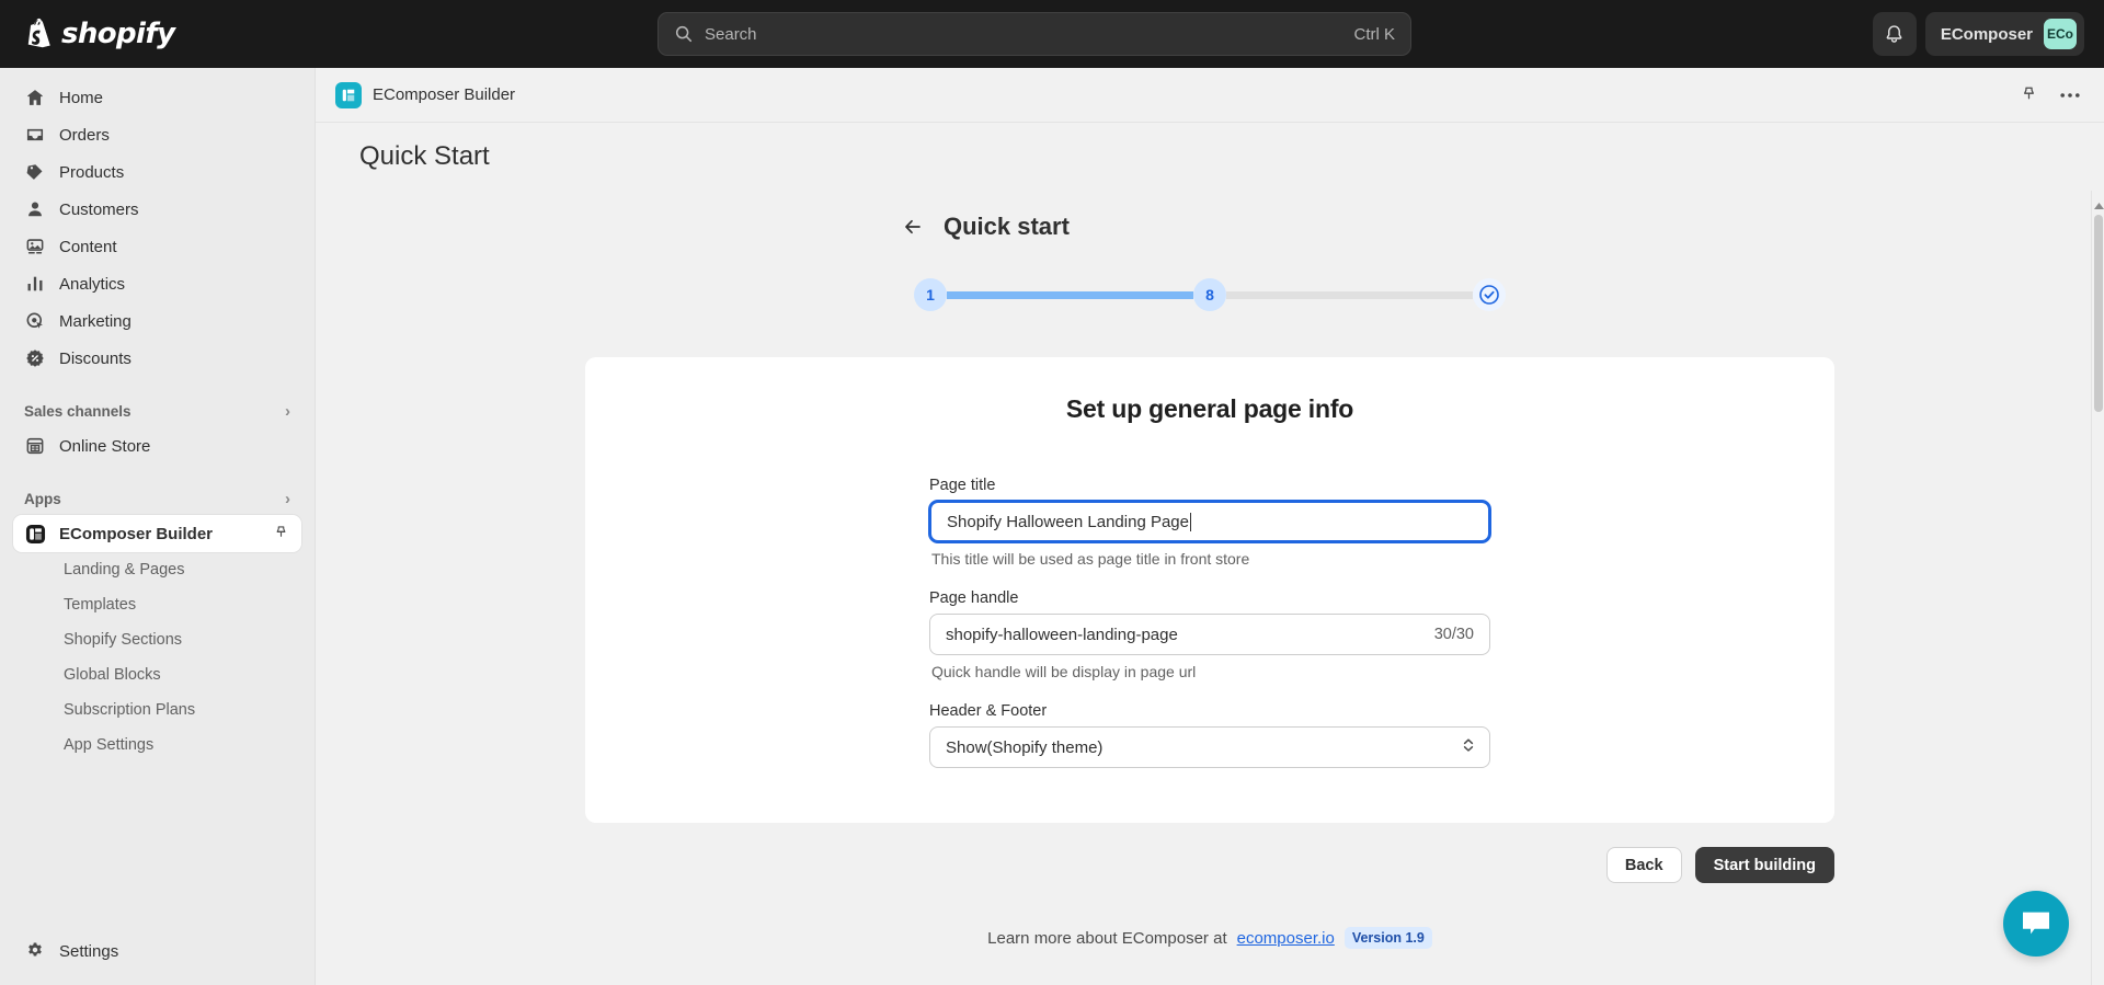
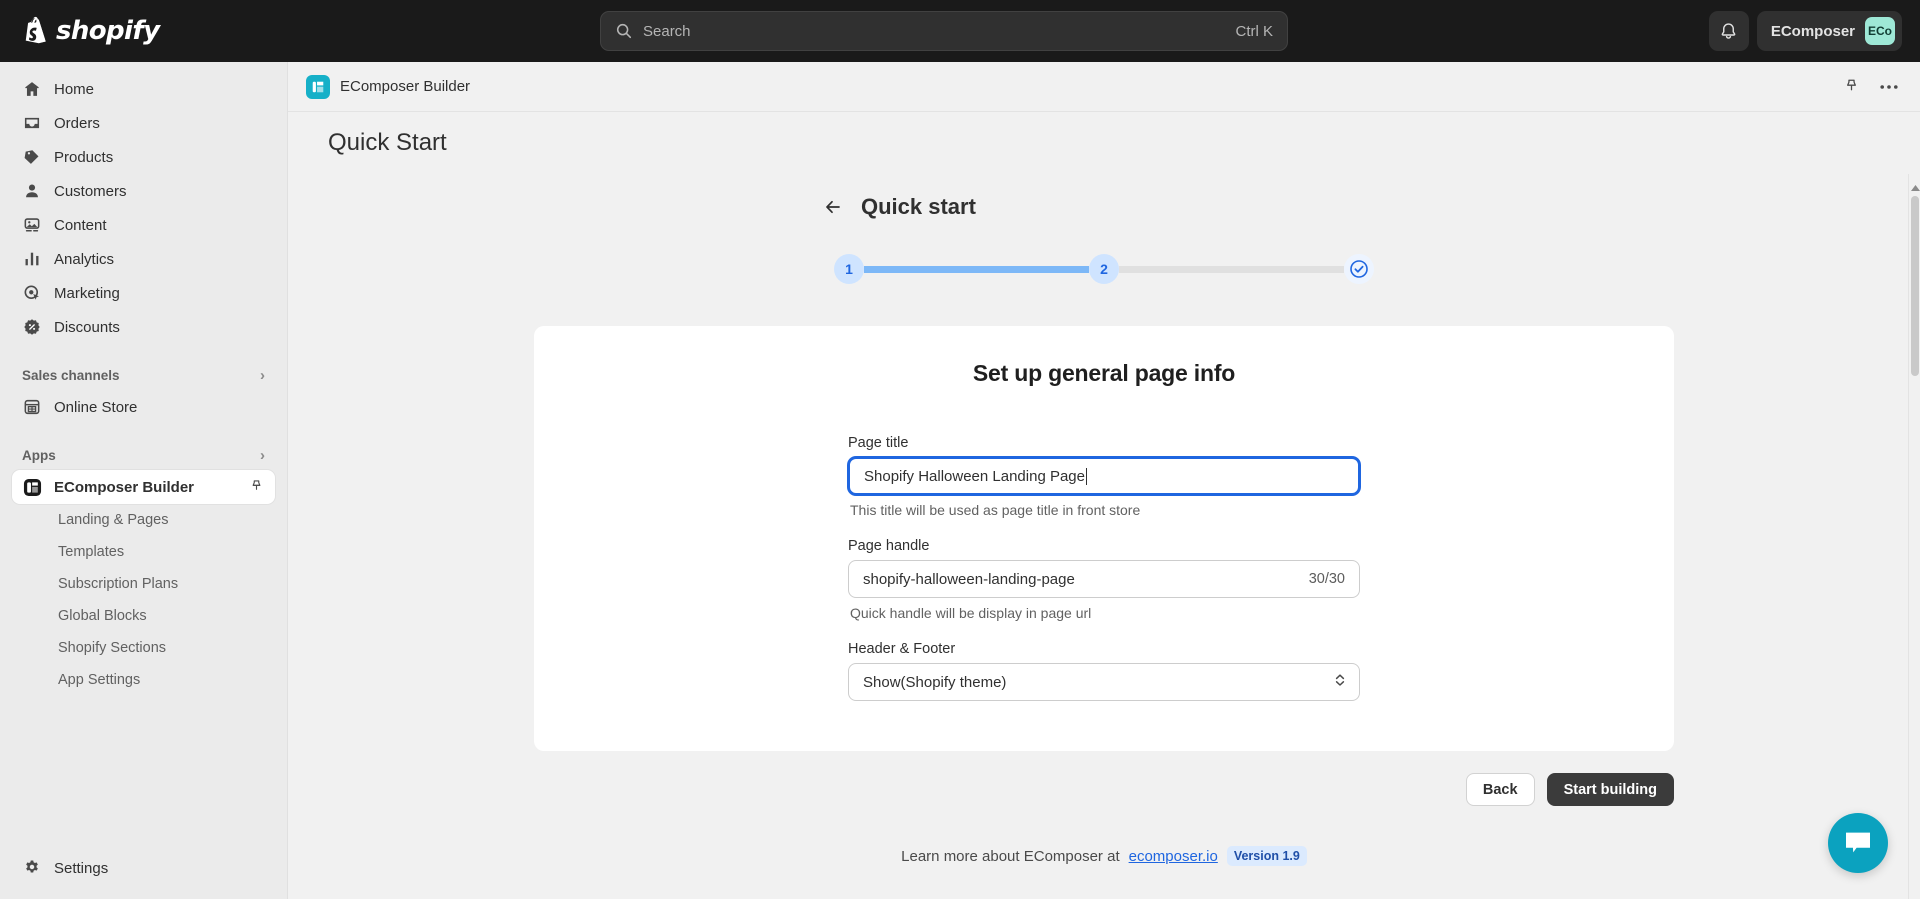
  shopify
  Search
  Ctrl K
  EComposer
  ECo
  Home
  Orders
  Products
  Customers
  Content
  Analytics
  Marketing
  Discounts
  Sales channels
  ›
  Online Store
  Apps
  ›
  EComposer Builder
  Landing & Pages
  Templates
- Shopify Sections
+ Subscription Plans
  Global Blocks
- Subscription Plans
+ Shopify Sections
  App Settings
  Settings
  EComposer Builder
  Quick Start
  Quick start
  1
- 8
+ 2
  Set up general page info
  Page title
  Shopify Halloween Landing Page
  This title will be used as page title in front store
  Page handle
  shopify-halloween-landing-page
  30/30
  Quick handle will be display in page url
  Header & Footer
  Show(Shopify theme)
  Back
  Start building
  Learn more about EComposer at
  ecomposer.io
  Version 1.9
